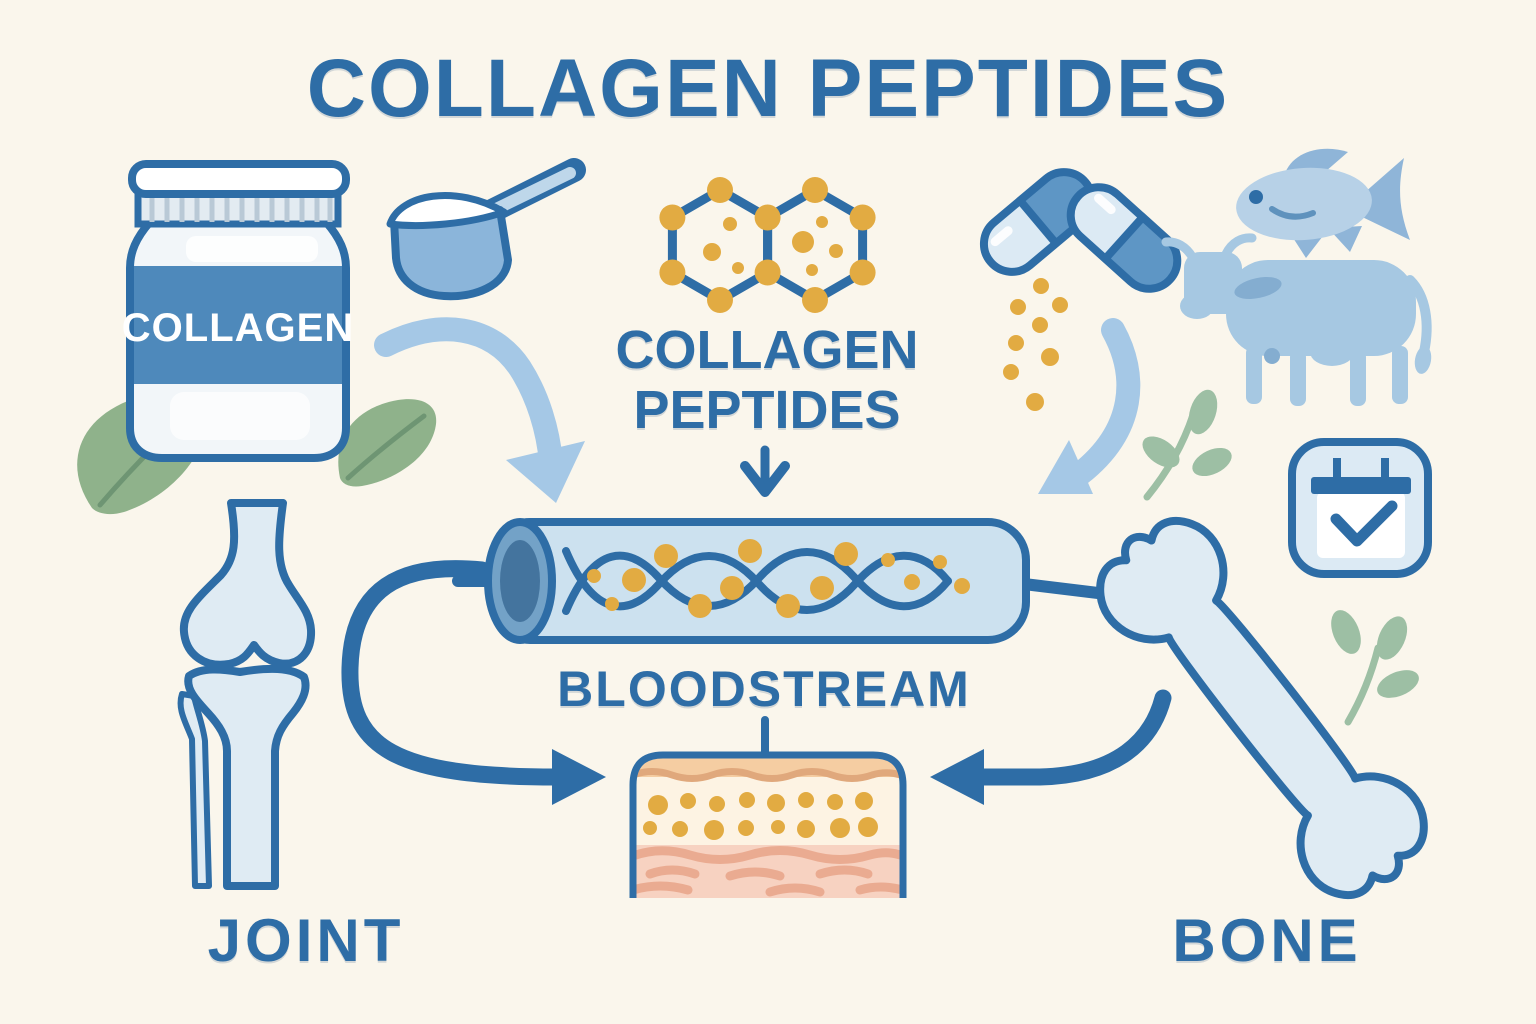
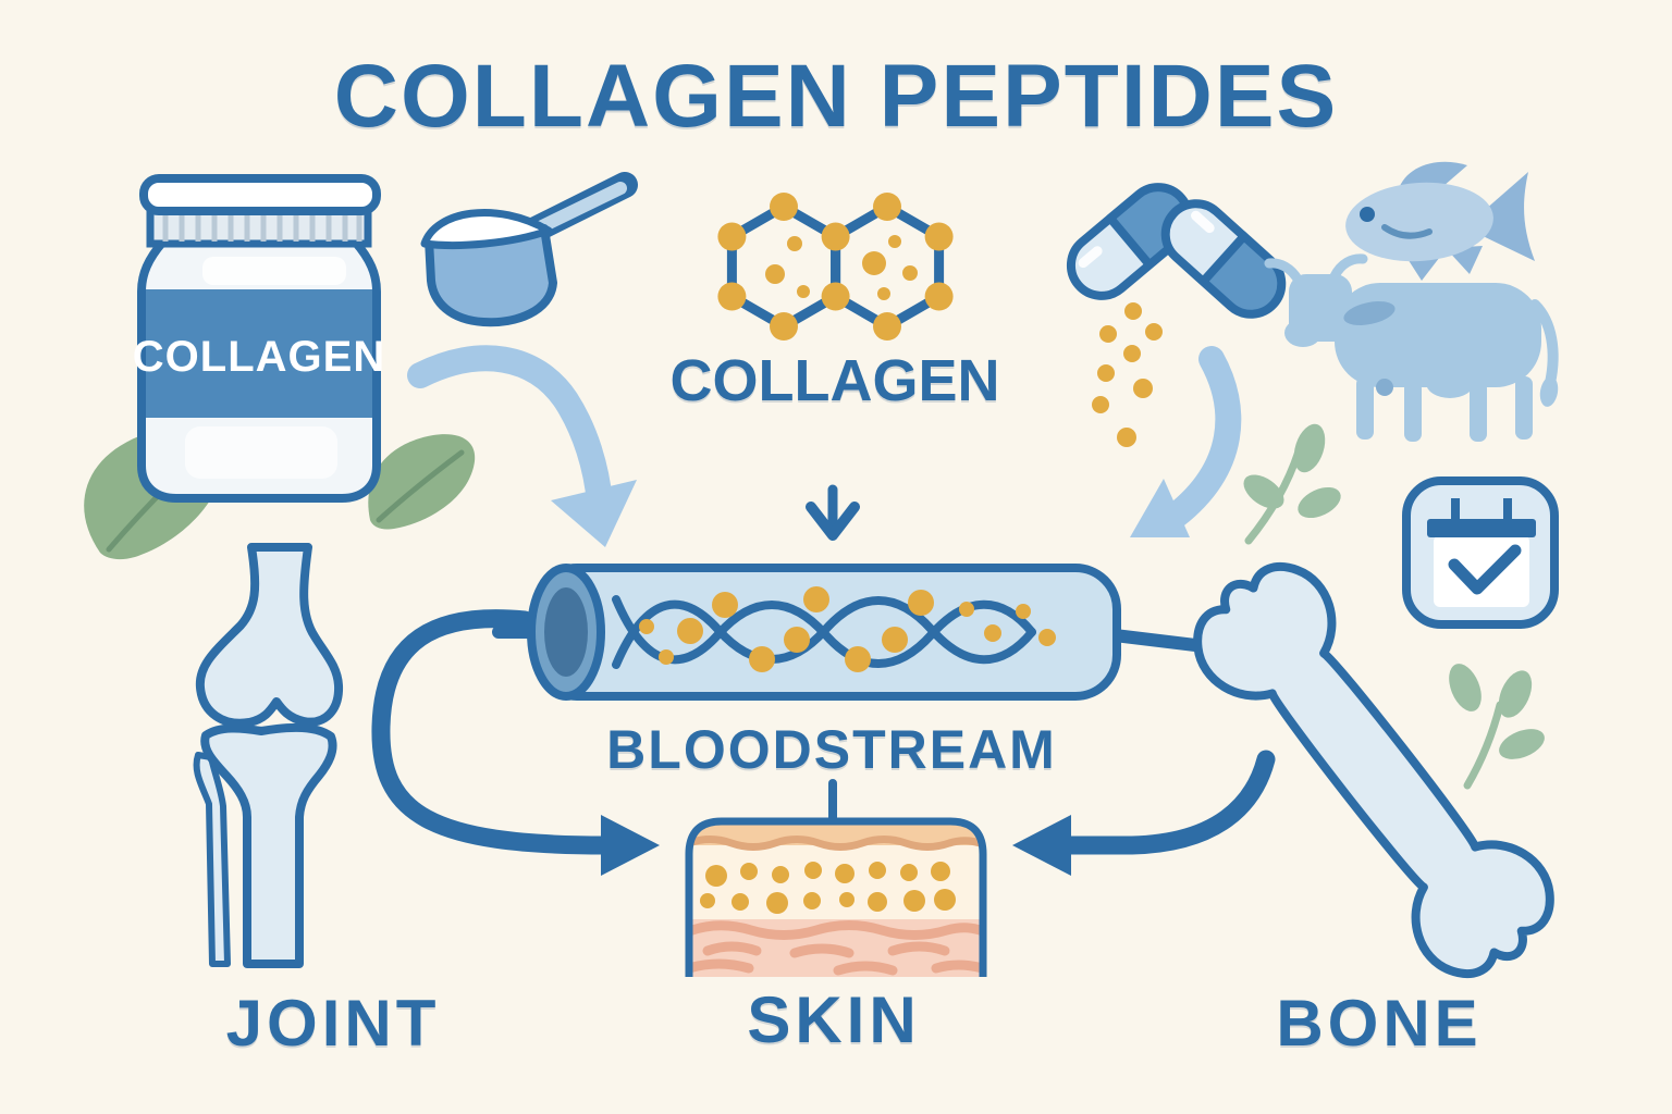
  COLLAGEN PEPTIDES
  COLLAGEN
  COLLAGEN
- PEPTIDES
  BLOODSTREAM
  JOINT
+ SKIN
  BONE
